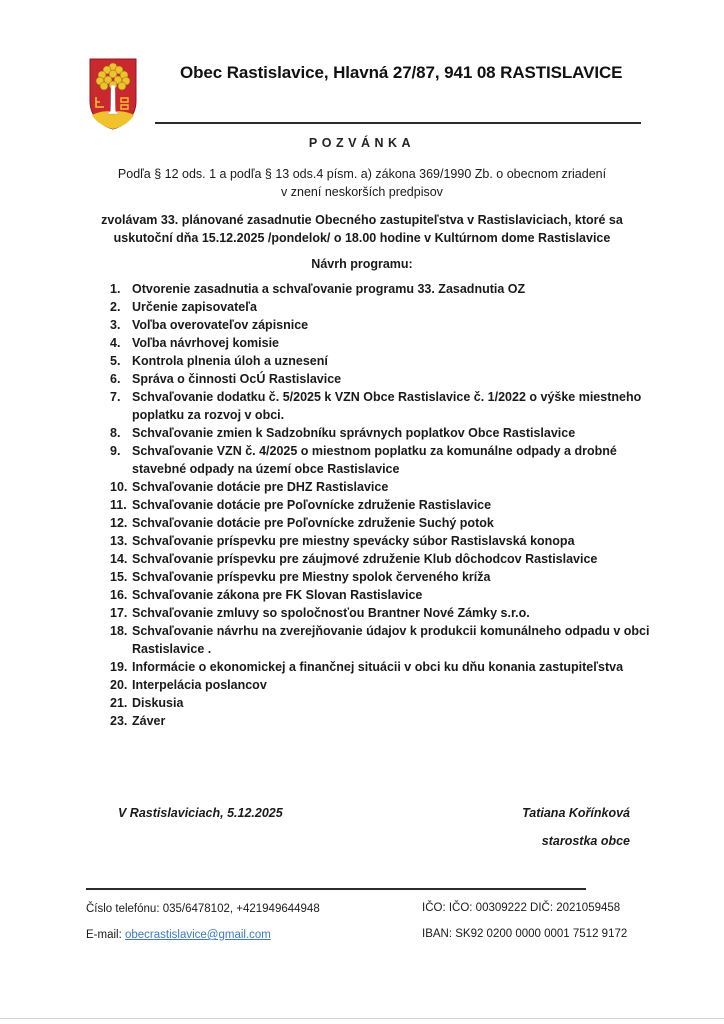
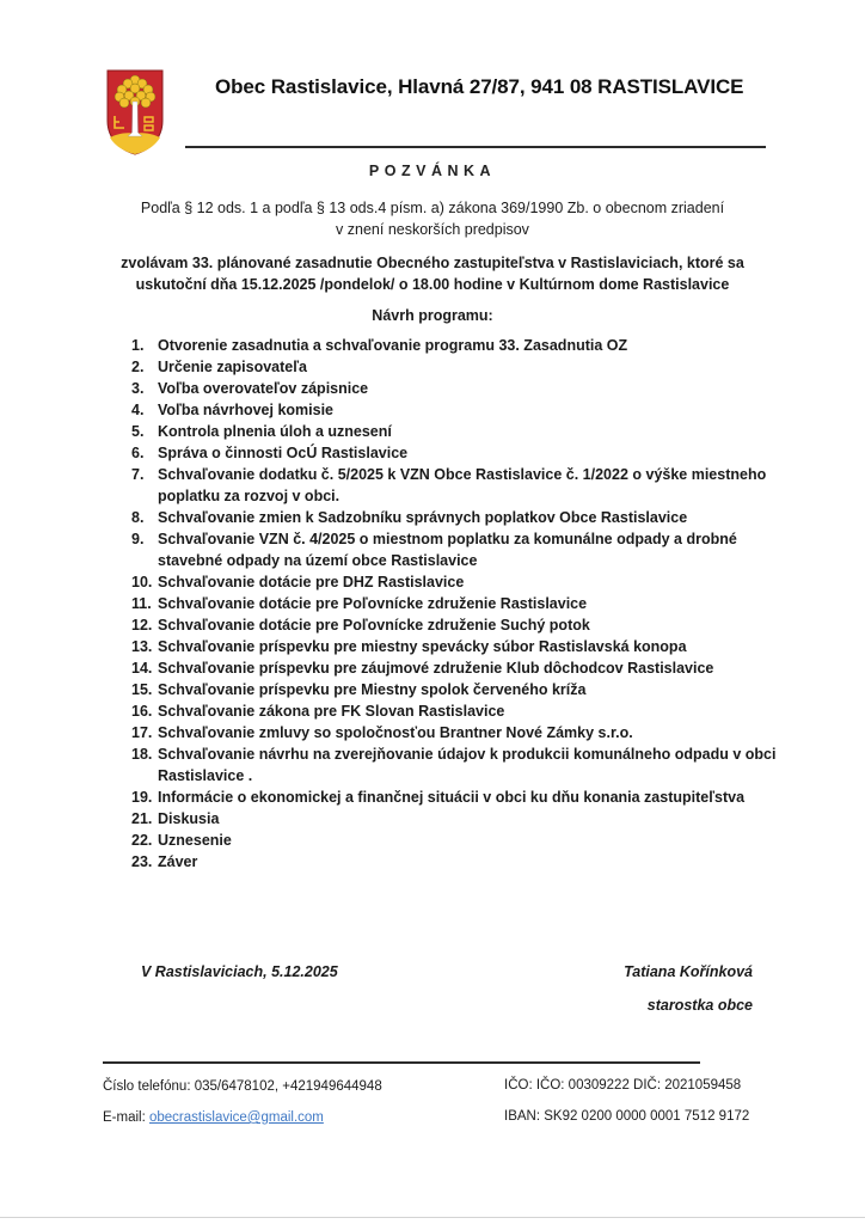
  Obec Rastislavice, Hlavná 27/87, 941 08 RASTISLAVICE
  POZVÁNKA
  Podľa § 12 ods. 1 a podľa § 13 ods.4 písm. a) zákona 369/1990 Zb. o obecnom zriadení
  v znení neskorších predpisov
  zvolávam 33. plánované zasadnutie Obecného zastupiteľstva v Rastislaviciach, ktoré sa
  uskutoční dňa 15.12.2025 /pondelok/ o 18.00 hodine v Kultúrnom dome Rastislavice
  Návrh programu:
  1.
  Otvorenie zasadnutia a schvaľovanie programu 33. Zasadnutia OZ
  2.
  Určenie zapisovateľa
  3.
  Voľba overovateľov zápisnice
  4.
  Voľba návrhovej komisie
  5.
  Kontrola plnenia úloh a uznesení
  6.
  Správa o činnosti OcÚ Rastislavice
  7.
  Schvaľovanie dodatku č. 5/2025 k VZN Obce Rastislavice č. 1/2022 o výške miestneho poplatku za rozvoj v obci.
  8.
  Schvaľovanie zmien k Sadzobníku správnych poplatkov Obce Rastislavice
  9.
  Schvaľovanie VZN č. 4/2025 o miestnom poplatku za komunálne odpady a drobné stavebné odpady na území obce Rastislavice
  10.
  Schvaľovanie dotácie pre DHZ Rastislavice
  11.
  Schvaľovanie dotácie pre Poľovnícke združenie Rastislavice
  12.
  Schvaľovanie dotácie pre Poľovnícke združenie Suchý potok
  13.
  Schvaľovanie príspevku pre miestny spevácky súbor Rastislavská konopa
  14.
  Schvaľovanie príspevku pre záujmové združenie Klub dôchodcov Rastislavice
  15.
  Schvaľovanie príspevku pre Miestny spolok červeného kríža
  16.
  Schvaľovanie zákona pre FK Slovan Rastislavice
  17.
  Schvaľovanie zmluvy so spoločnosťou Brantner Nové Zámky s.r.o.
  18.
  Schvaľovanie návrhu na zverejňovanie údajov k produkcii komunálneho odpadu v obci Rastislavice .
  19.
  Informácie o ekonomickej a finančnej situácii v obci ku dňu konania zastupiteľstva
- 20.
- Interpelácia poslancov
  21.
  Diskusia
+ 22.
+ Uznesenie
  23.
  Záver
  V Rastislaviciach, 5.12.2025
  Tatiana Kořínková
  starostka obce
  Číslo telefónu: 035/6478102, +421949644948
  E-mail: obecrastislavice@gmail.com
  IČO: IČO: 00309222 DIČ: 2021059458
  IBAN: SK92 0200 0000 0001 7512 9172
